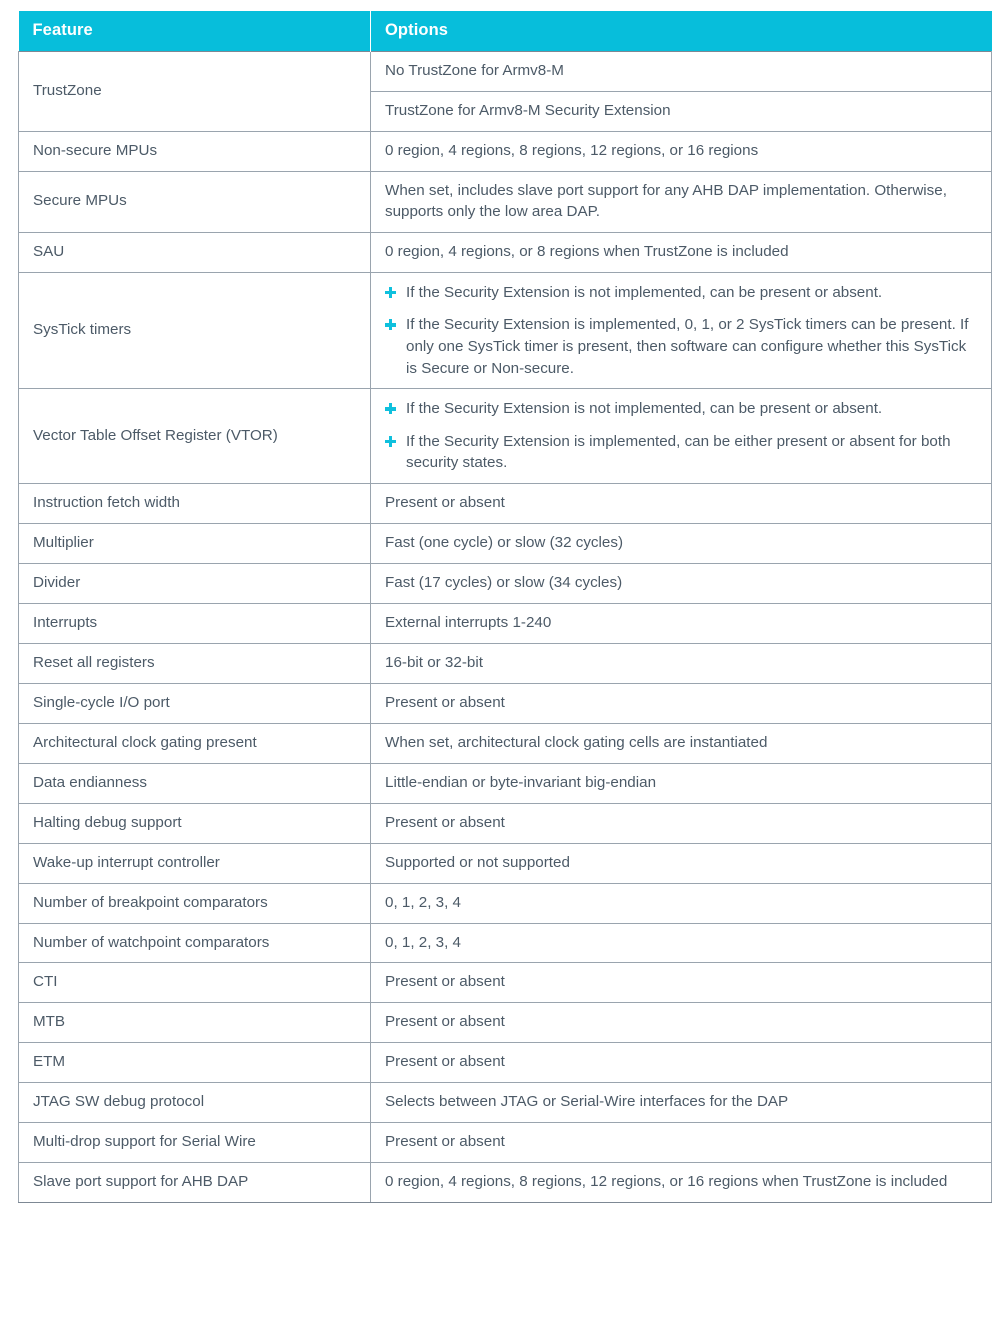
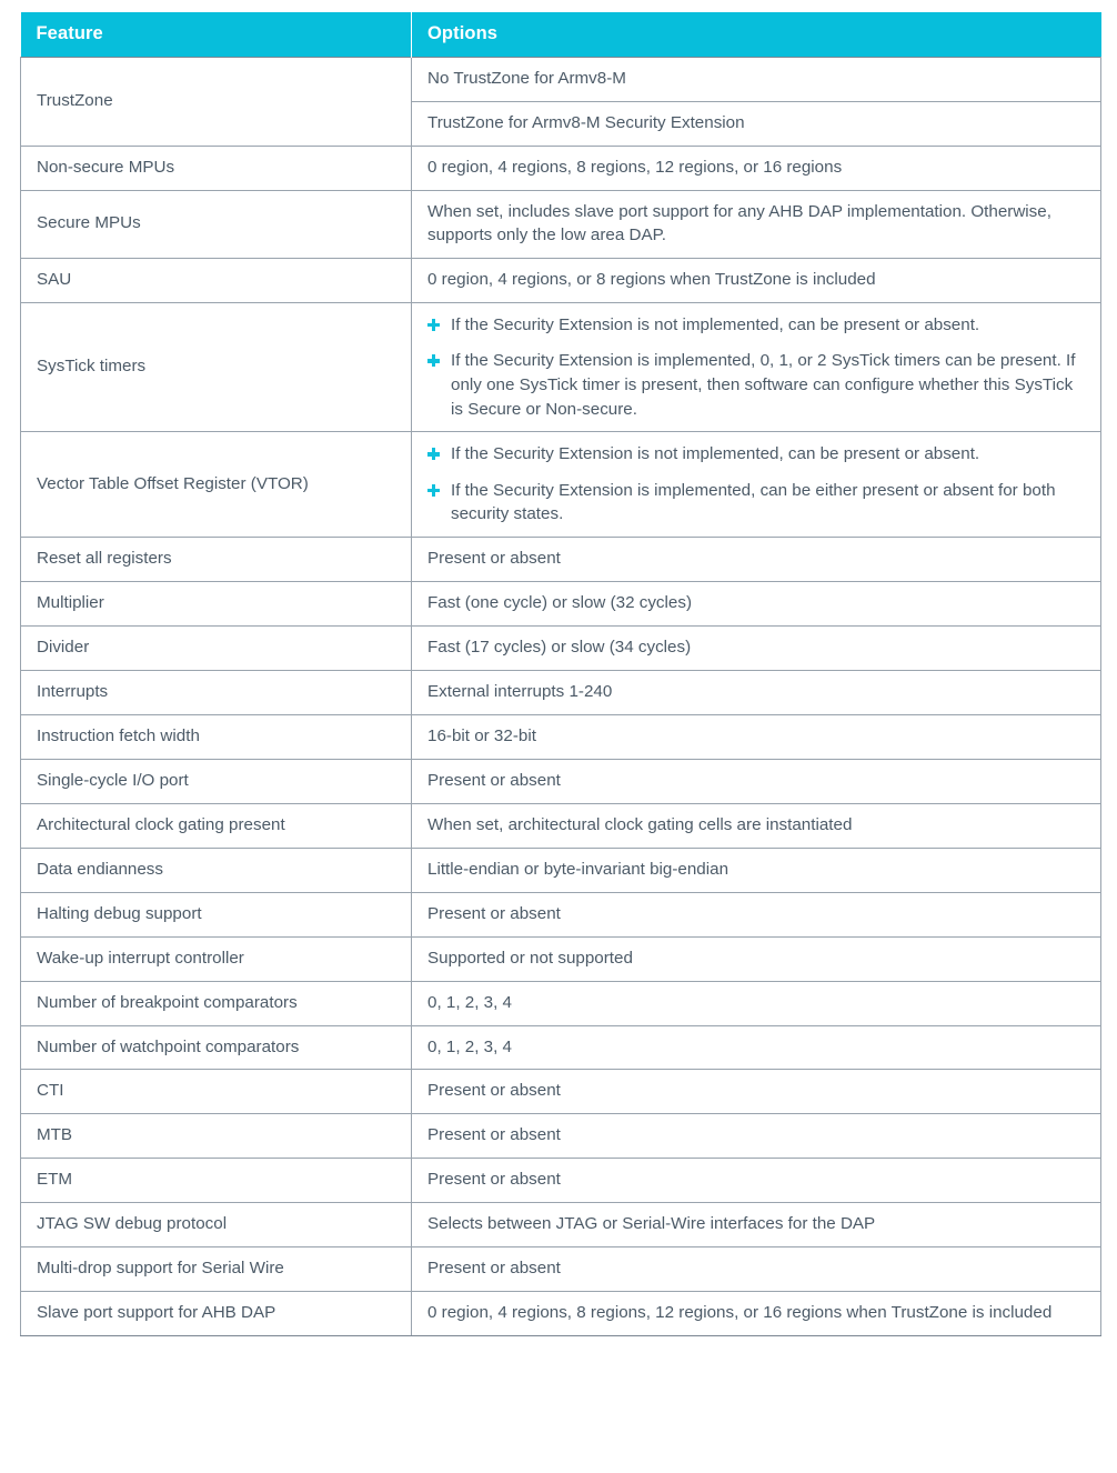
  Feature	Options
  TrustZone	No TrustZone for Armv8-M
  TrustZone for Armv8-M Security Extension
  Non-secure MPUs	0 region, 4 regions, 8 regions, 12 regions, or 16 regions
  Secure MPUs	When set, includes slave port support for any AHB DAP implementation. Otherwise, supports only the low area DAP.
  SAU	0 region, 4 regions, or 8 regions when TrustZone is included
  SysTick timers	If the Security Extension is not implemented, can be present or absent.If the Security Extension is implemented, 0, 1, or 2 SysTick timers can be present. If only one SysTick timer is present, then software can configure whether this SysTick is Secure or Non-secure.
  Vector Table Offset Register (VTOR)	If the Security Extension is not implemented, can be present or absent.If the Security Extension is implemented, can be either present or absent for both security states.
- Instruction fetch width	Present or absent
+ Reset all registers	Present or absent
  Multiplier	Fast (one cycle) or slow (32 cycles)
  Divider	Fast (17 cycles) or slow (34 cycles)
  Interrupts	External interrupts 1-240
- Reset all registers	16-bit or 32-bit
+ Instruction fetch width	16-bit or 32-bit
  Single-cycle I/O port	Present or absent
  Architectural clock gating present	When set, architectural clock gating cells are instantiated
  Data endianness	Little-endian or byte-invariant big-endian
  Halting debug support	Present or absent
  Wake-up interrupt controller	Supported or not supported
  Number of breakpoint comparators	0, 1, 2, 3, 4
  Number of watchpoint comparators	0, 1, 2, 3, 4
  CTI	Present or absent
  MTB	Present or absent
  ETM	Present or absent
  JTAG SW debug protocol	Selects between JTAG or Serial-Wire interfaces for the DAP
  Multi-drop support for Serial Wire	Present or absent
  Slave port support for AHB DAP	0 region, 4 regions, 8 regions, 12 regions, or 16 regions when TrustZone is included
